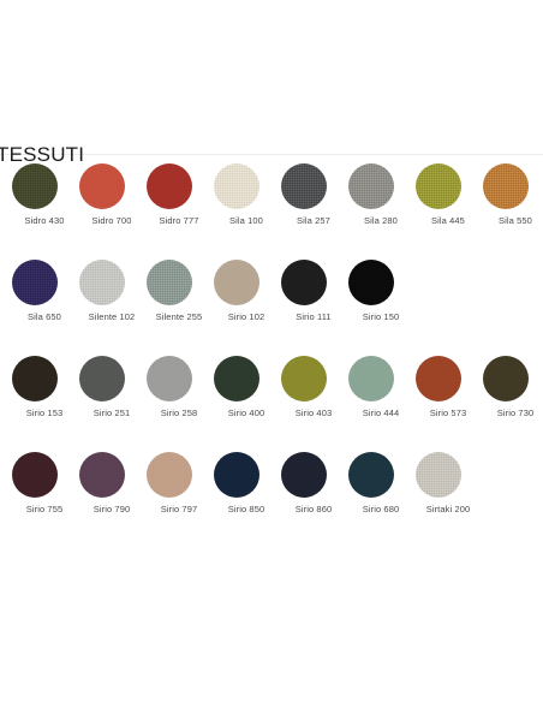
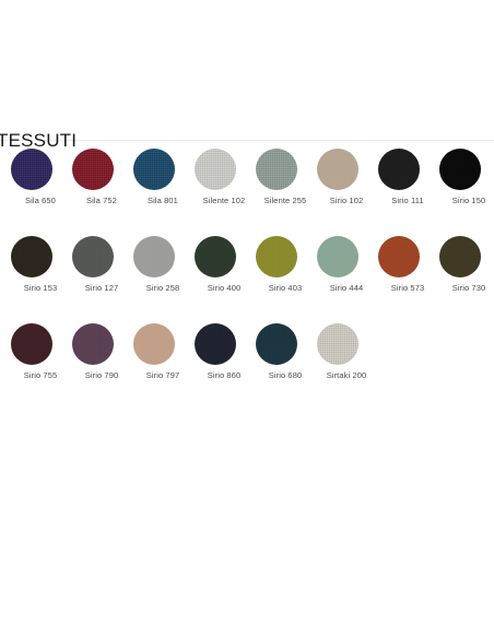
  TESSUTI
- Sidro 430
- Sidro 700
- Sidro 777
- Sila 100
- Sila 257
- Sila 280
- Sila 445
- Sila 550
  Sila 650
+ Sila 752
+ Sila 801
  Silente 102
  Silente 255
  Sirio 102
  Sirio 111
  Sirio 150
  Sirio 153
- Sirio 251
+ Sirio 127
  Sirio 258
  Sirio 400
  Sirio 403
  Sirio 444
  Sirio 573
  Sirio 730
  Sirio 755
  Sirio 790
  Sirio 797
- Sirio 850
  Sirio 860
  Sirio 680
  Sirtaki 200
